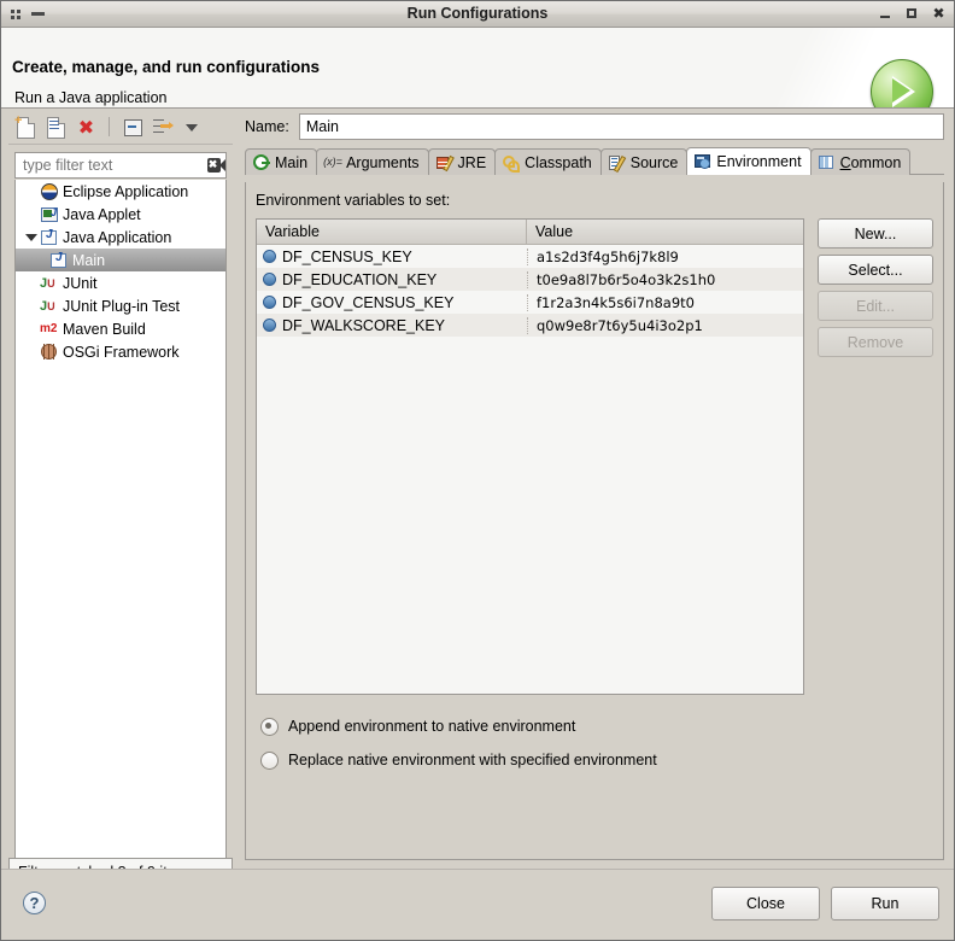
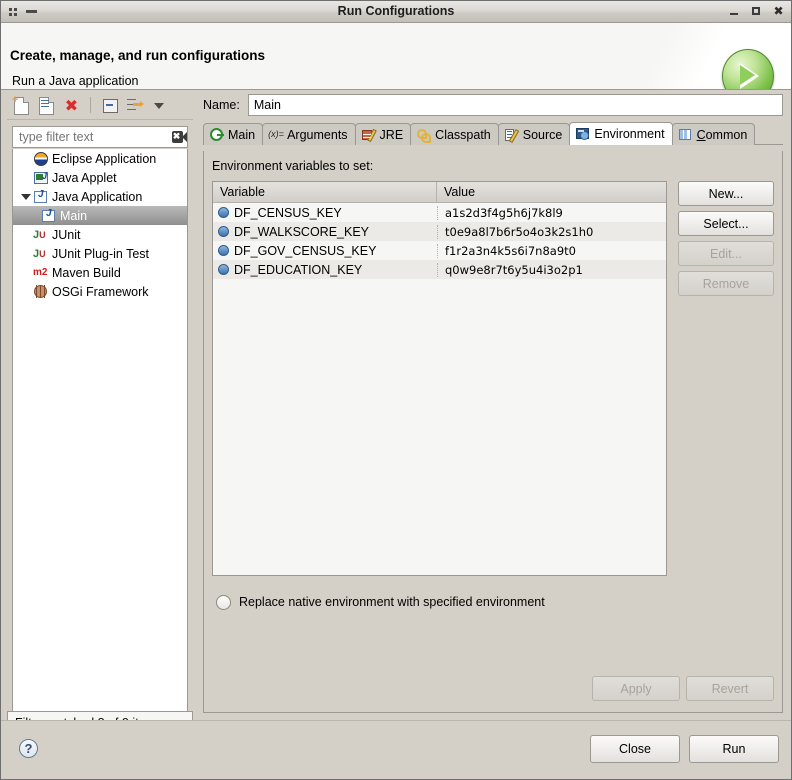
  Run Configurations
  ✖
  Create, manage, and run configurations
  Run a Java application
  +
  ✖
  type filter text
  ✖
  Eclipse Application
  Java Applet
  Java Application
  Main
  JU
  JUnit
  JU
  JUnit Plug-in Test
  m2
  Maven Build
  OSGi Framework
  Name:
  Main
  Main
  (x)=
  Arguments
  JRE
  Classpath
  Source
  Environment
  Common
  Environment variables to set:
  Variable
  Value
  DF_CENSUS_KEY
  a1s2d3f4g5h6j7k8l9
- DF_EDUCATION_KEY
+ DF_WALKSCORE_KEY
  t0e9a8l7b6r5o4o3k2s1h0
  DF_GOV_CENSUS_KEY
  f1r2a3n4k5s6i7n8a9t0
- DF_WALKSCORE_KEY
+ DF_EDUCATION_KEY
  q0w9e8r7t6y5u4i3o2p1
  New...
  Select...
  Edit...
  Remove
- Append environment to native environment
  Replace native environment with specified environment
+ Apply
+ Revert
  ?
  Close
  Run
